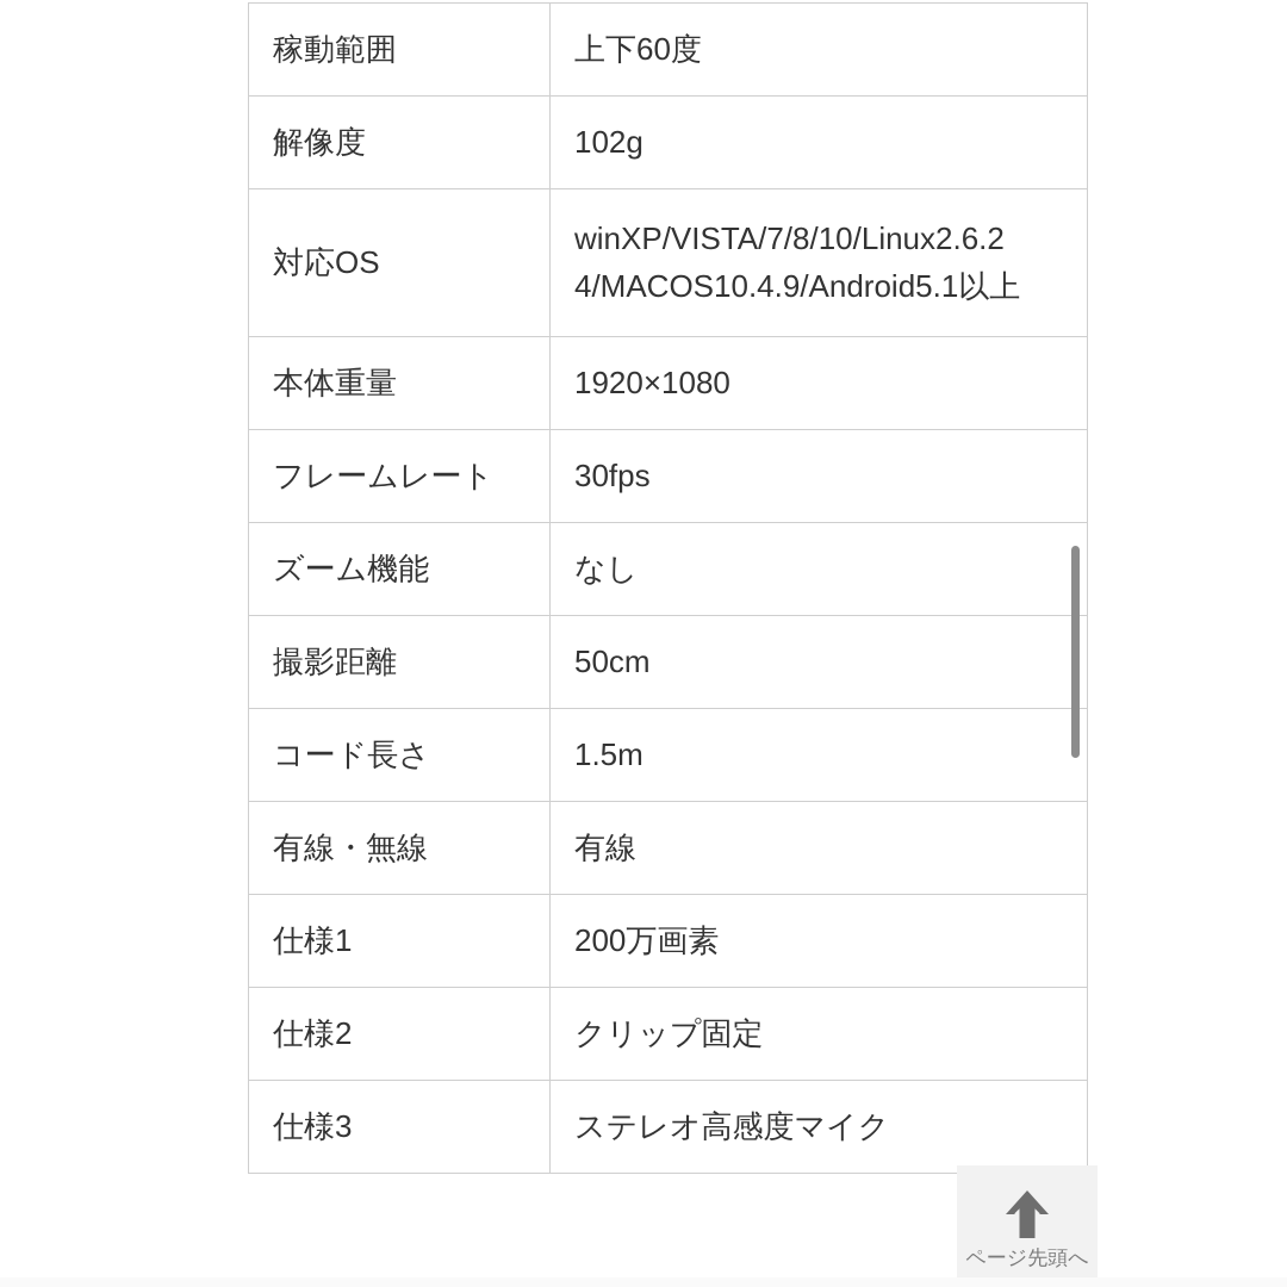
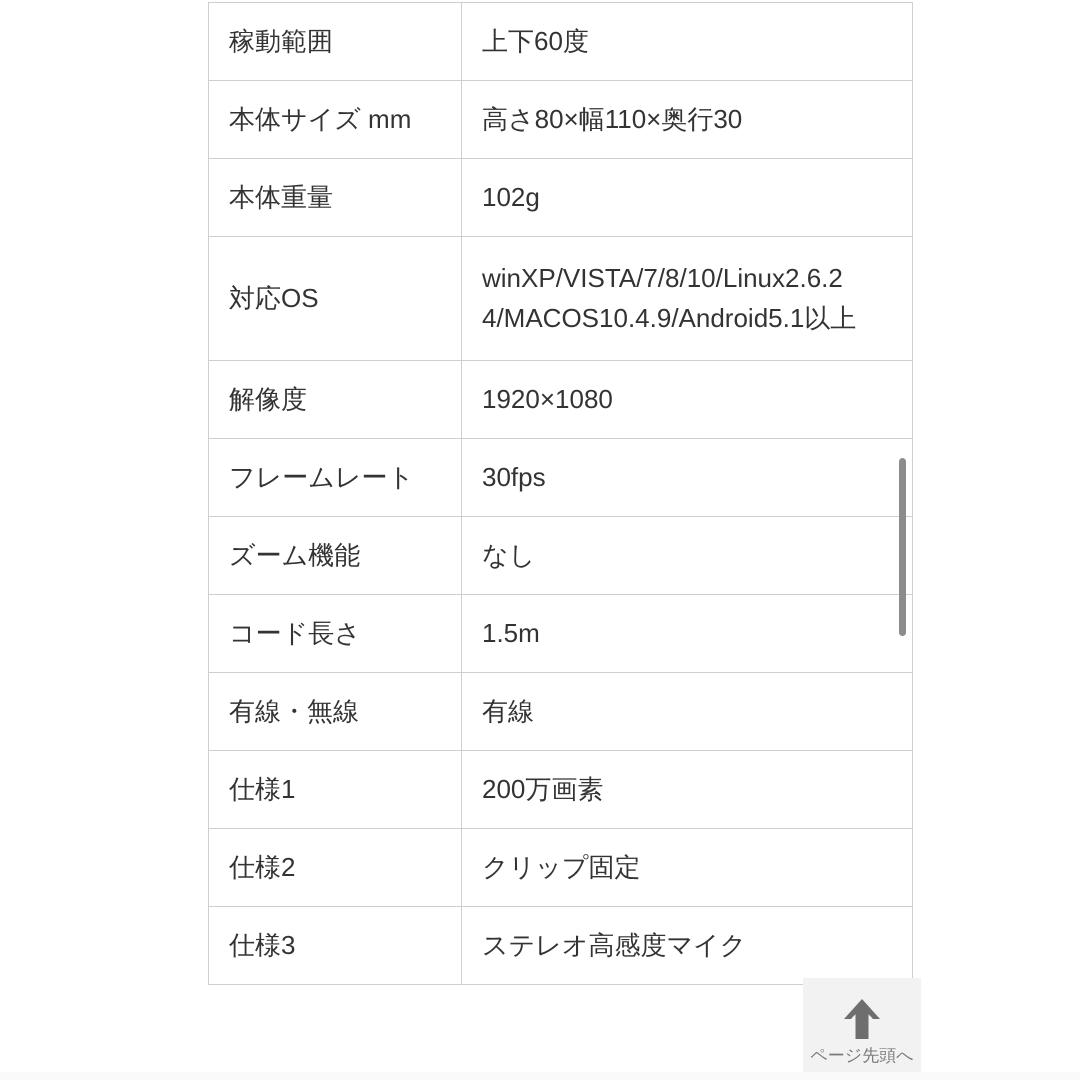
  稼動範囲	上下60度
+ 本体サイズ mm	高さ80×幅110×奥行30
- 解像度	102g
+ 本体重量	102g
  対応OS	winXP/VISTA/7/8/10/Linux2.6.24/MACOS10.4.9/Android5.1以上
- 本体重量	1920×1080
+ 解像度	1920×1080
  フレームレート	30fps
  ズーム機能	なし
- 撮影距離	50cm
  コード長さ	1.5m
  有線・無線	有線
  仕様1	200万画素
  仕様2	クリップ固定
  仕様3	ステレオ高感度マイク
  ページ先頭へ
